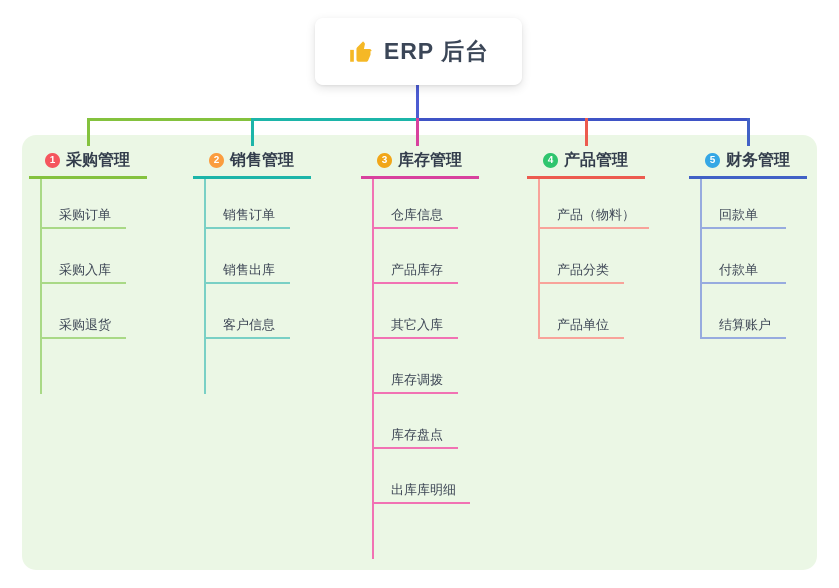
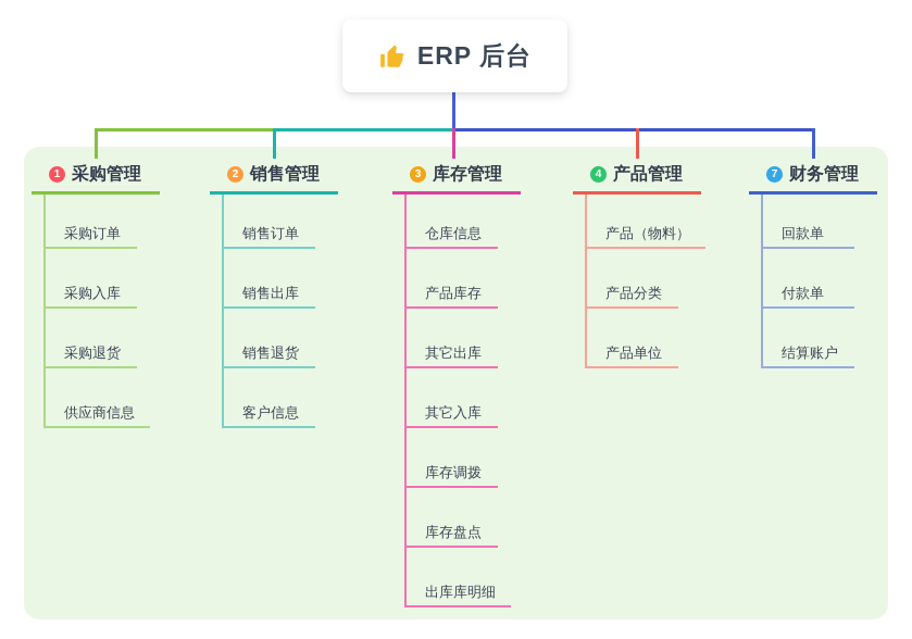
  ERP 后台
  1
  采购管理
  采购订单
  采购入库
  采购退货
+ 供应商信息
  2
  销售管理
  销售订单
  销售出库
+ 销售退货
  客户信息
  3
  库存管理
  仓库信息
  产品库存
+ 其它出库
  其它入库
  库存调拨
  库存盘点
  出库库明细
  4
  产品管理
  产品（物料）
  产品分类
  产品单位
- 5
+ 7
  财务管理
  回款单
  付款单
  结算账户
